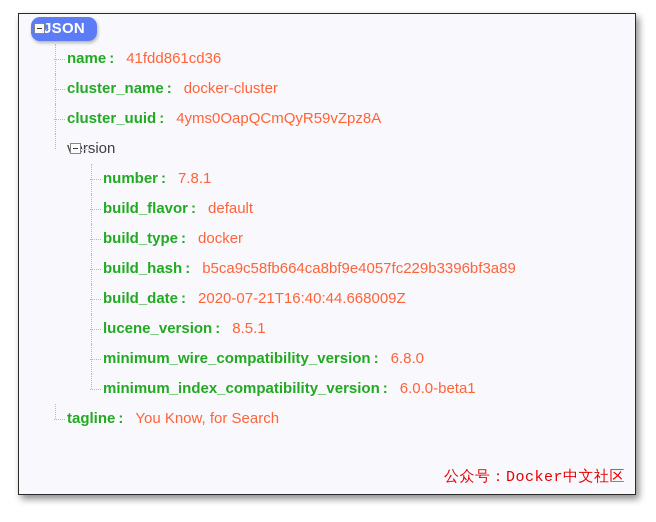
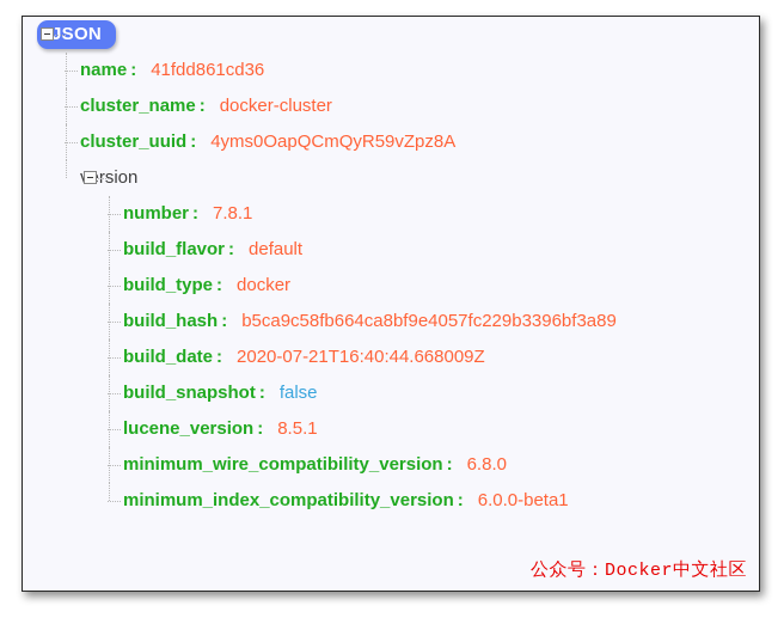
  JSON
  name : 41fdd861cd36
  cluster_name : docker-cluster
  cluster_uuid : 4yms0OapQCmQyR59vZpz8A
  rsion
  number : 7.8.1
  build_flavor : default
  build_type : docker
  build_hash : b5ca9c58fb664ca8bf9e4057fc229b3396bf3a89
  build_date : 2020-07-21T16:40:44.668009Z
+ build_snapshot : false
  lucene_version : 8.5.1
  minimum_wire_compatibility_version : 6.8.0
  minimum_index_compatibility_version : 6.0.0-beta1
- tagline : You Know, for Search
  公众号：Docker中文社区
